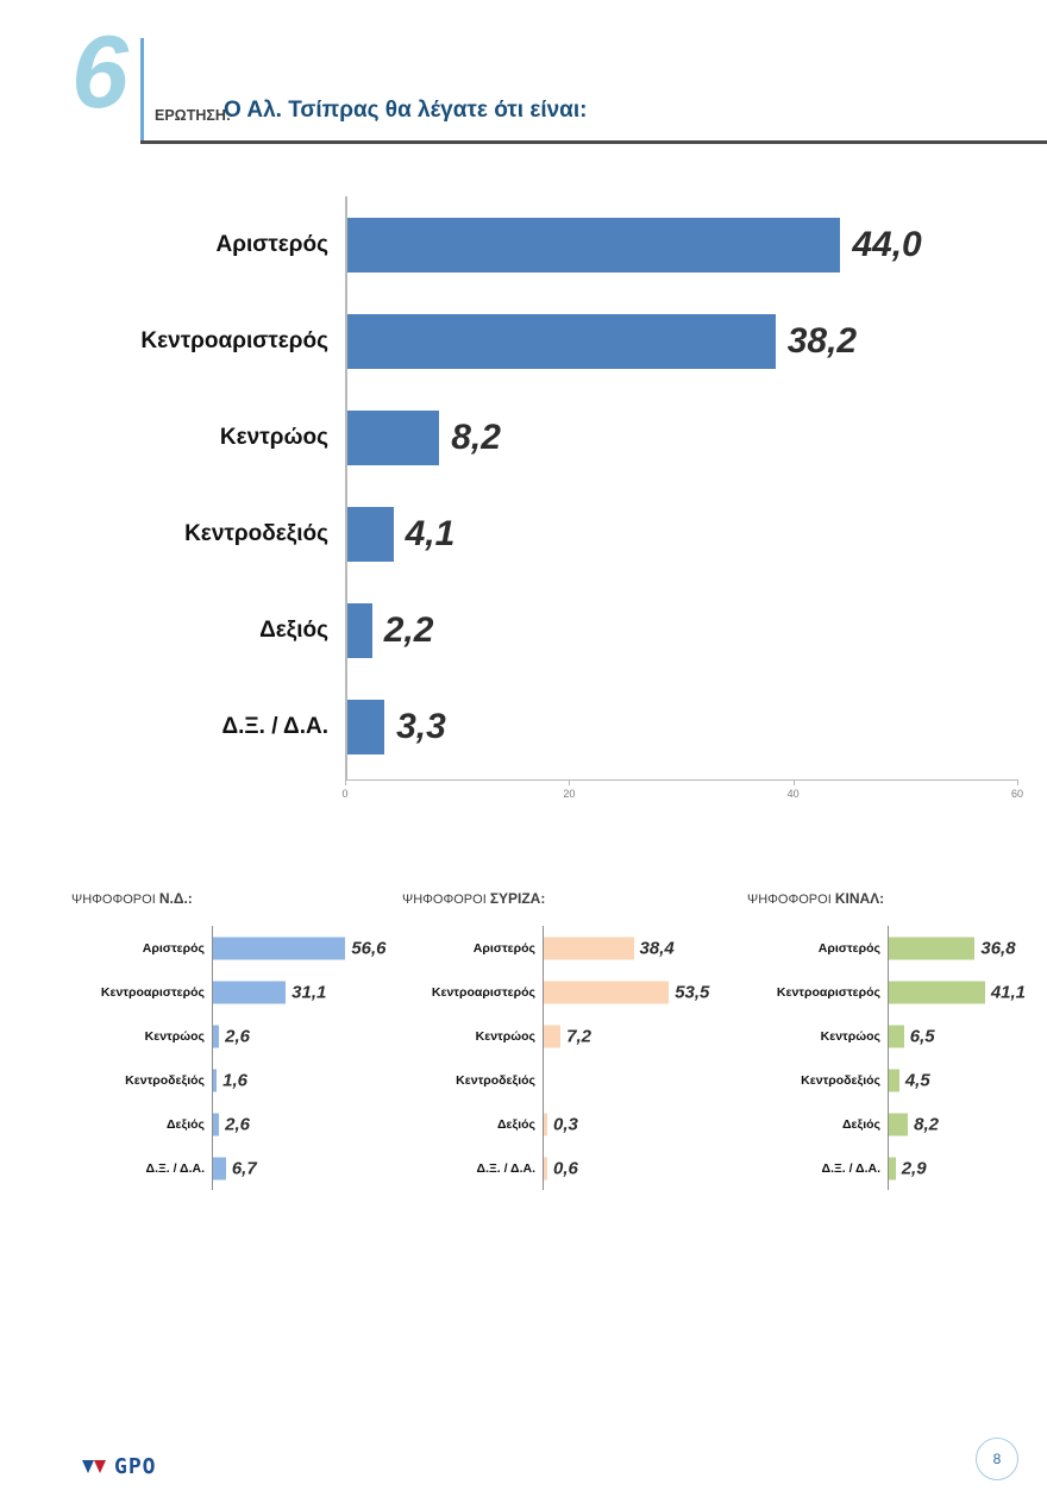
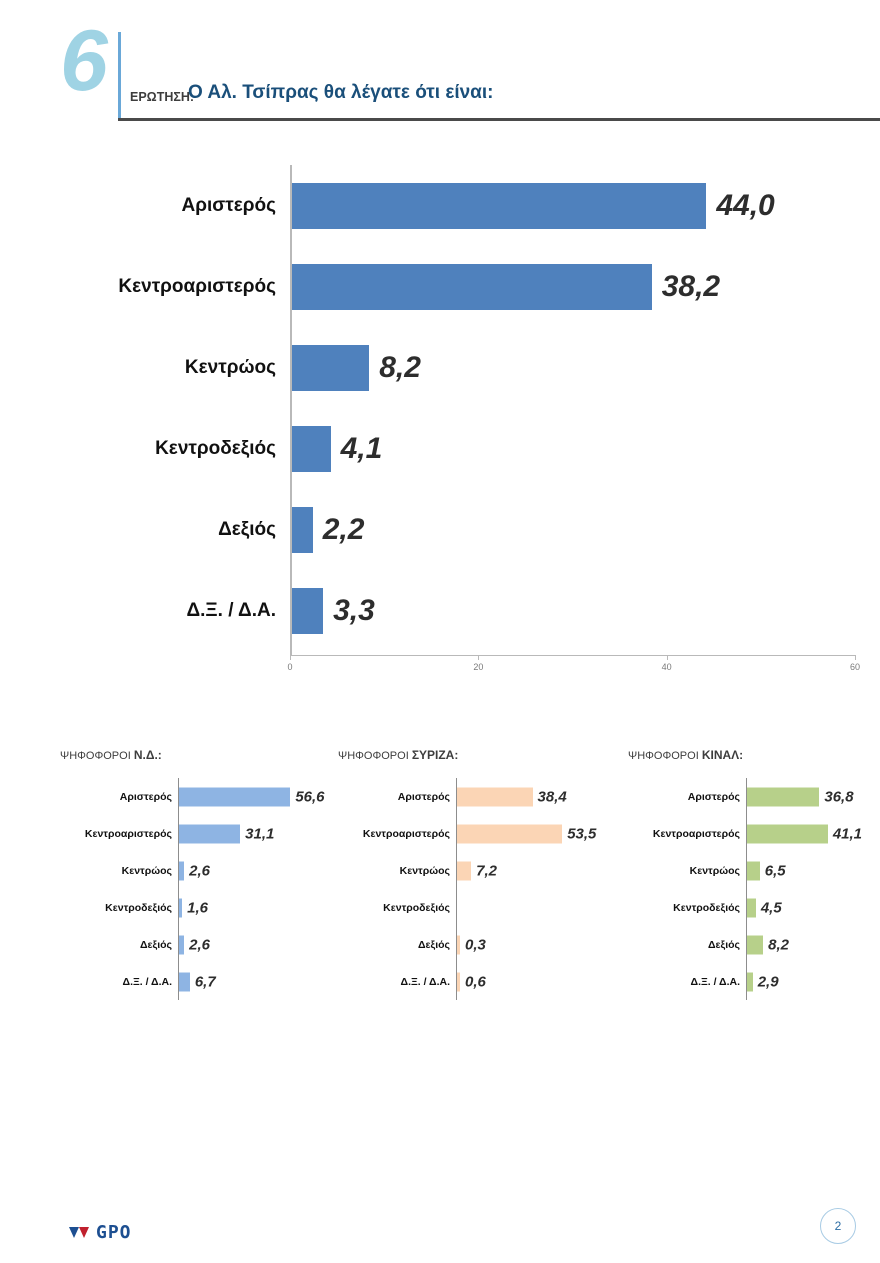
  6
  ΕΡΩΤΗΣΗ:
  Ο Αλ. Τσίπρας θα λέγατε ότι είναι:
  Αριστερός
  44,0
  Κεντροαριστερός
  38,2
  Κεντρώος
  8,2
  Κεντροδεξιός
  4,1
  Δεξιός
  2,2
  Δ.Ξ. / Δ.Α.
  3,3
  0
  20
  40
  60
  ΨΗΦΟΦΟΡΟΙ Ν.Δ.:
  Αριστερός
  56,6
  Κεντροαριστερός
  31,1
  Κεντρώος
  2,6
  Κεντροδεξιός
  1,6
  Δεξιός
  2,6
  Δ.Ξ. / Δ.Α.
  6,7
  ΨΗΦΟΦΟΡΟΙ ΣΥΡΙΖΑ:
  Αριστερός
  38,4
  Κεντροαριστερός
  53,5
  Κεντρώος
  7,2
  Κεντροδεξιός
  Δεξιός
  0,3
  Δ.Ξ. / Δ.Α.
  0,6
  ΨΗΦΟΦΟΡΟΙ ΚΙΝΑΛ:
  Αριστερός
  36,8
  Κεντροαριστερός
  41,1
  Κεντρώος
  6,5
  Κεντροδεξιός
  4,5
  Δεξιός
  8,2
  Δ.Ξ. / Δ.Α.
  2,9
  GPO
- 8
+ 2
